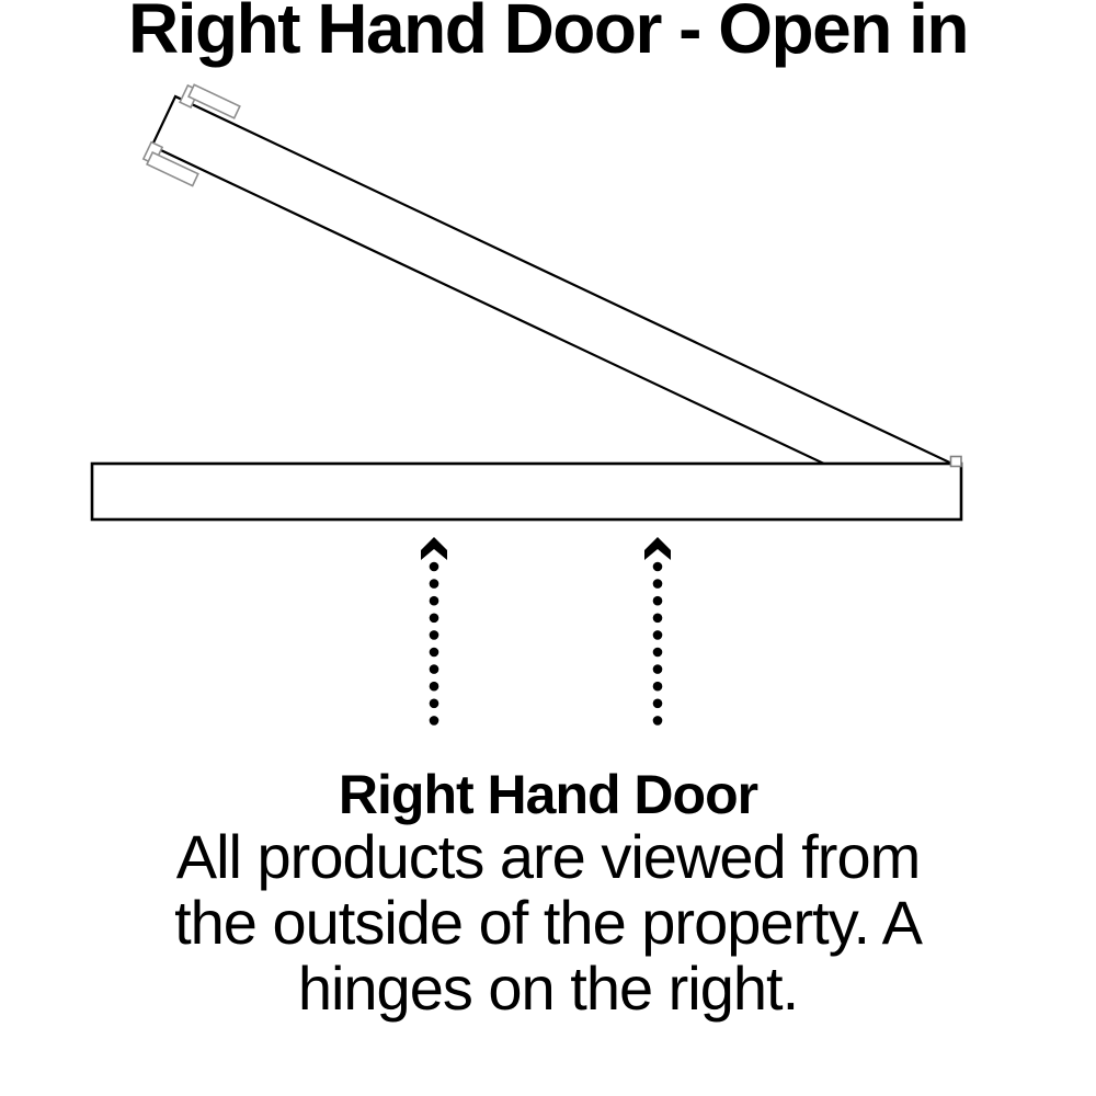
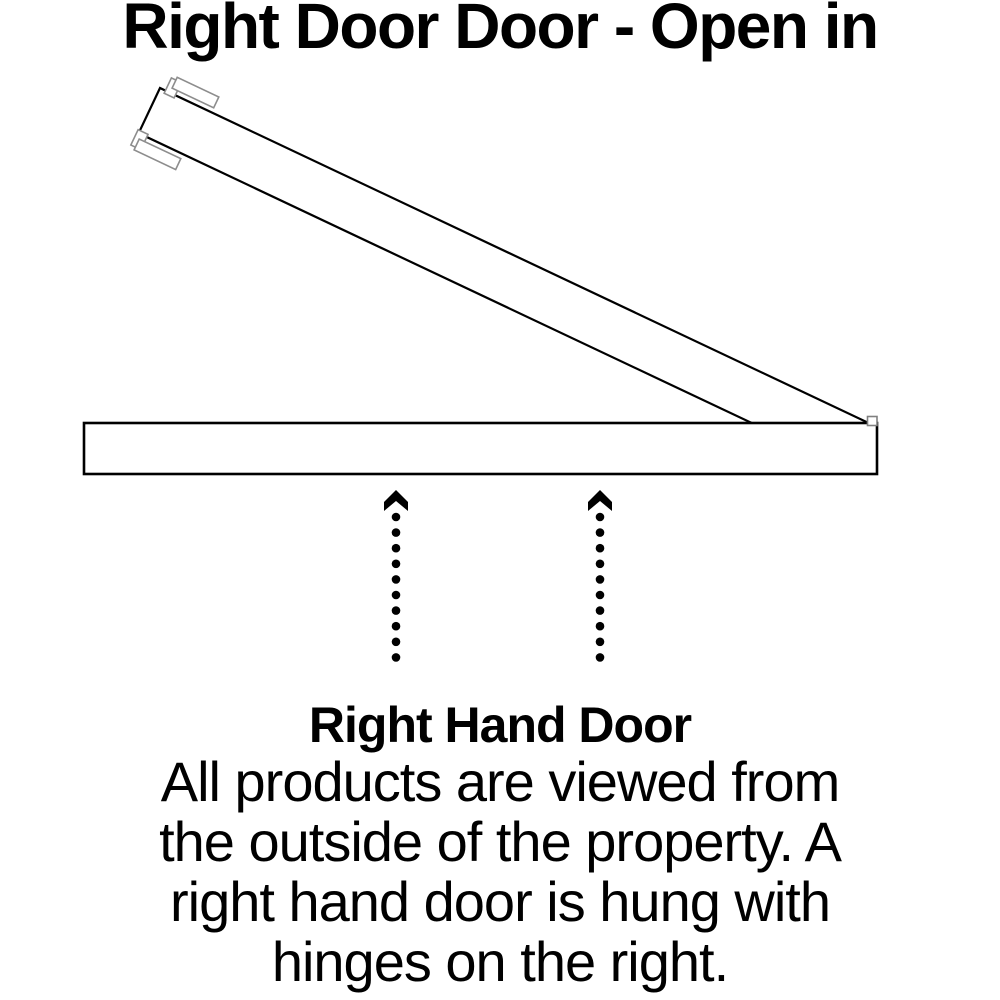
- Right Hand Door - Open in
+ Right Door Door - Open in
  Right Hand Door
  All products are viewed from
  the outside of the property. A
+ right hand door is hung with
  hinges on the right.
